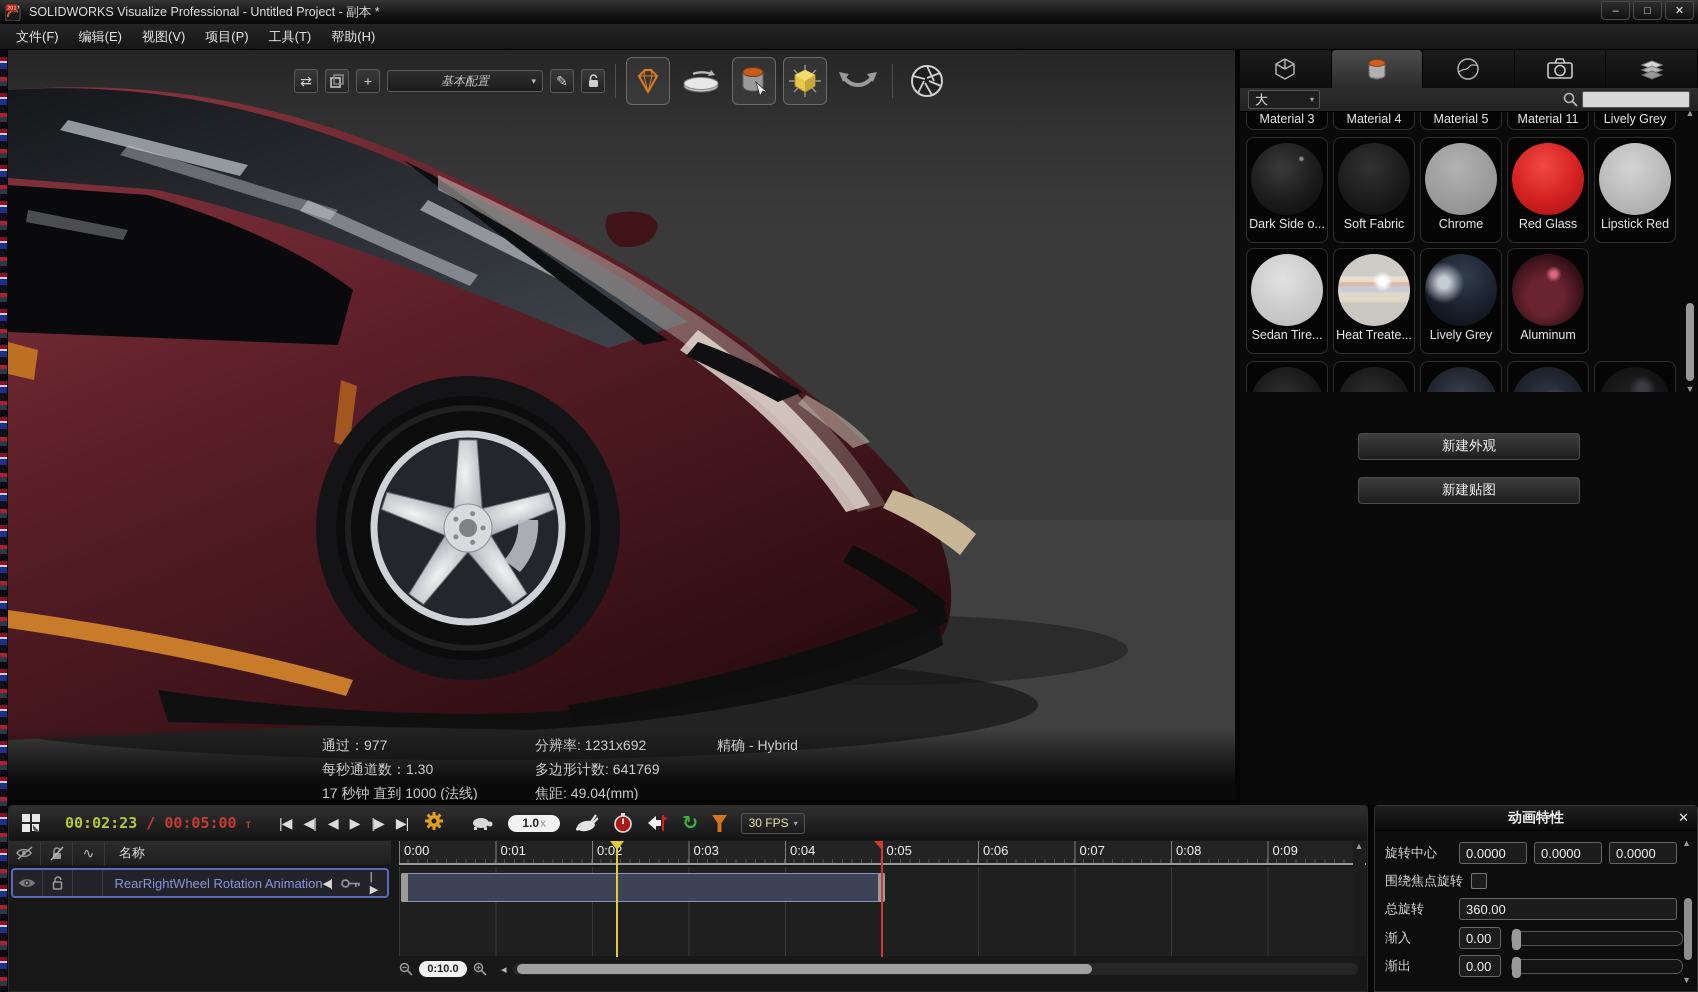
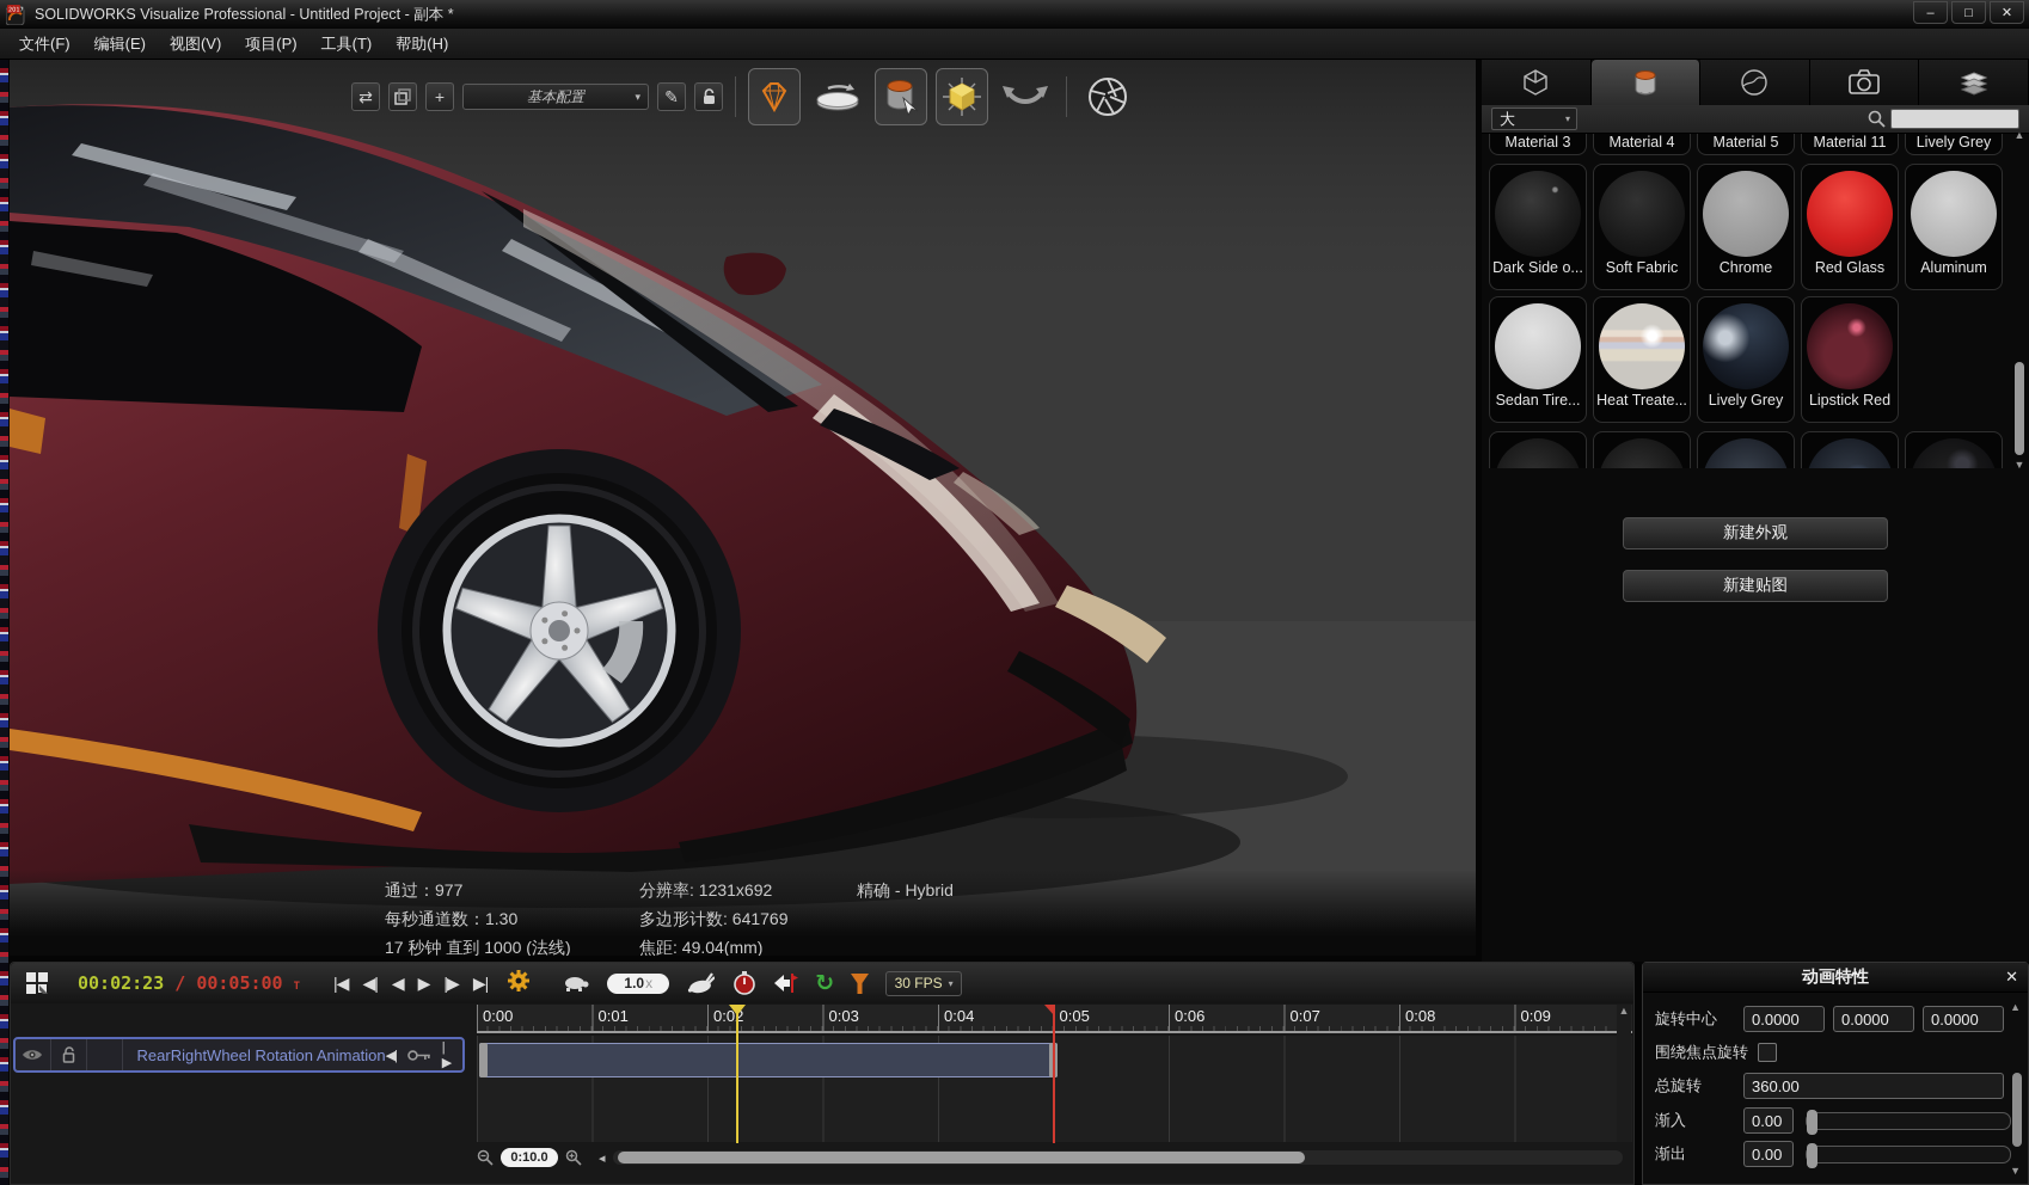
  SOLIDWORKS Visualize Professional - Untitled Project - 副本 *
  –
  □
  ✕
  文件(F)
  编辑(E)
  视图(V)
  项目(P)
  工具(T)
  帮助(H)
  ⇄
  +
  基本配置
  ▾
  ✎
  通过：977
  每秒通道数：1.30
  17 秒钟 直到 1000 (法线)
  分辨率: 1231x692
  多边形计数: 641769
  焦距: 49.04(mm)
  精确 - Hybrid
  大
  ▾
  Material 3
  Material 4
  Material 5
  Material 11
  Lively Grey
  Dark Side o...
  Soft Fabric
  Chrome
  Red Glass
- Lipstick Red
+ Aluminum
  Sedan Tire...
  Heat Treate...
  Lively Grey
- Aluminum
+ Lipstick Red
  ▲
  ▼
  新建外观
  新建贴图
  00:02:23 / 00:05:00 T
  |◀
  ◀|
  ◀
  ▶
  |▶
  ▶|
  1.0
  x
  ↻
  30 FPS
  ▾
- ∿
- 名称
  RearRightWheel Rotation Animation
  ◀|
  |▶
  0:00
  0:01
  0:02
  0:03
  0:04
  0:05
  0:06
  0:07
  0:08
  0:09
  ▲
  0:10.0
  ◂
  动画特性
  ✕
  旋转中心
  0.0000
  0.0000
  0.0000
  围绕焦点旋转
  总旋转
  360.00
  渐入
  0.00
  渐出
  0.00
  ▲
  ▼
